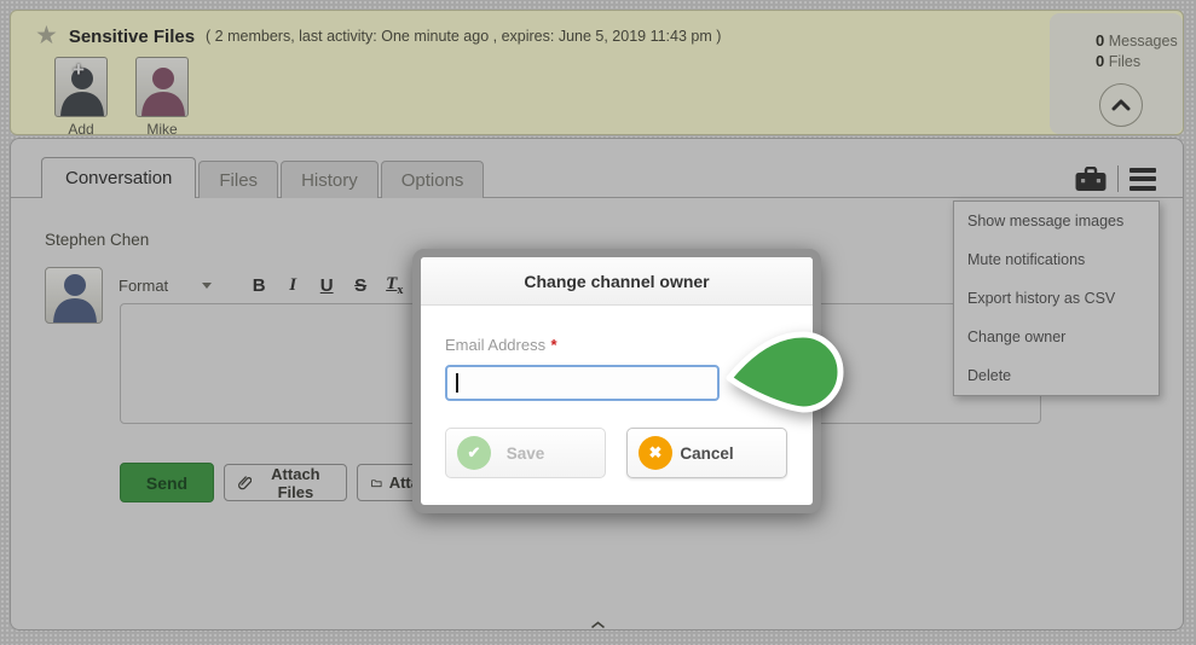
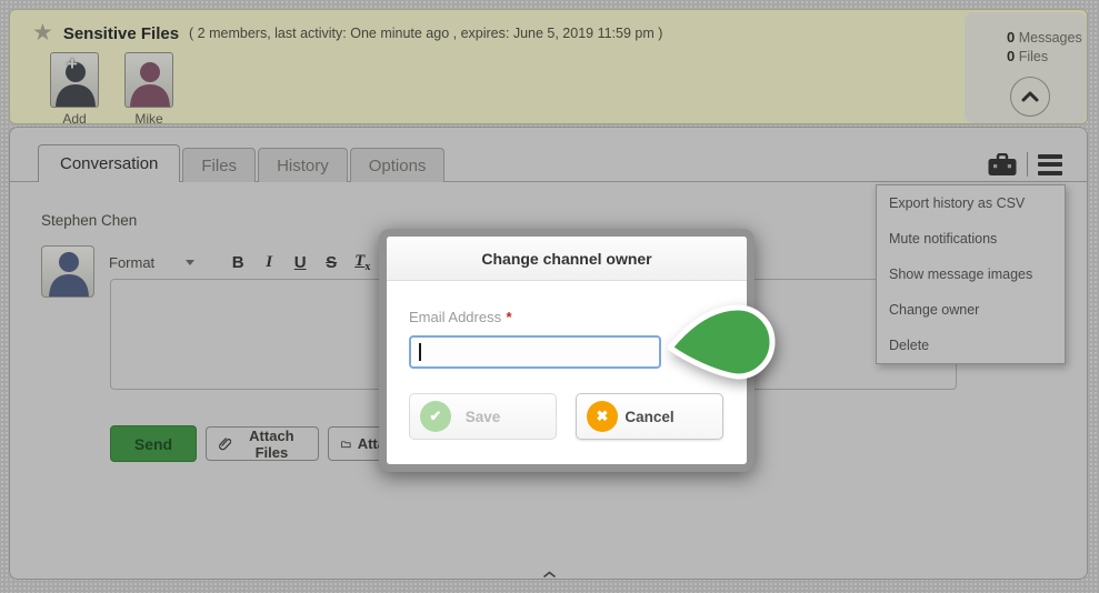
  ★
  Sensitive Files
- ( 2 members, last activity: One minute ago , expires: June 5, 2019 11:43 pm )
+ ( 2 members, last activity: One minute ago , expires: June 5, 2019 11:59 pm )
  +
  Add
  Mike
  0 Messages
  0 Files
  Conversation
  Files
  History
  Options
  Stephen Chen
  Format
  B
  I
  U
  S
  Tx
  Send
  Attach Files
  Att
- Show message images
+ Export history as CSV
  Mute notifications
- Export history as CSV
+ Show message images
  Change owner
  Delete
  Change channel owner
  Email Address *
  ✔
  Save
  ✖
  Cancel
